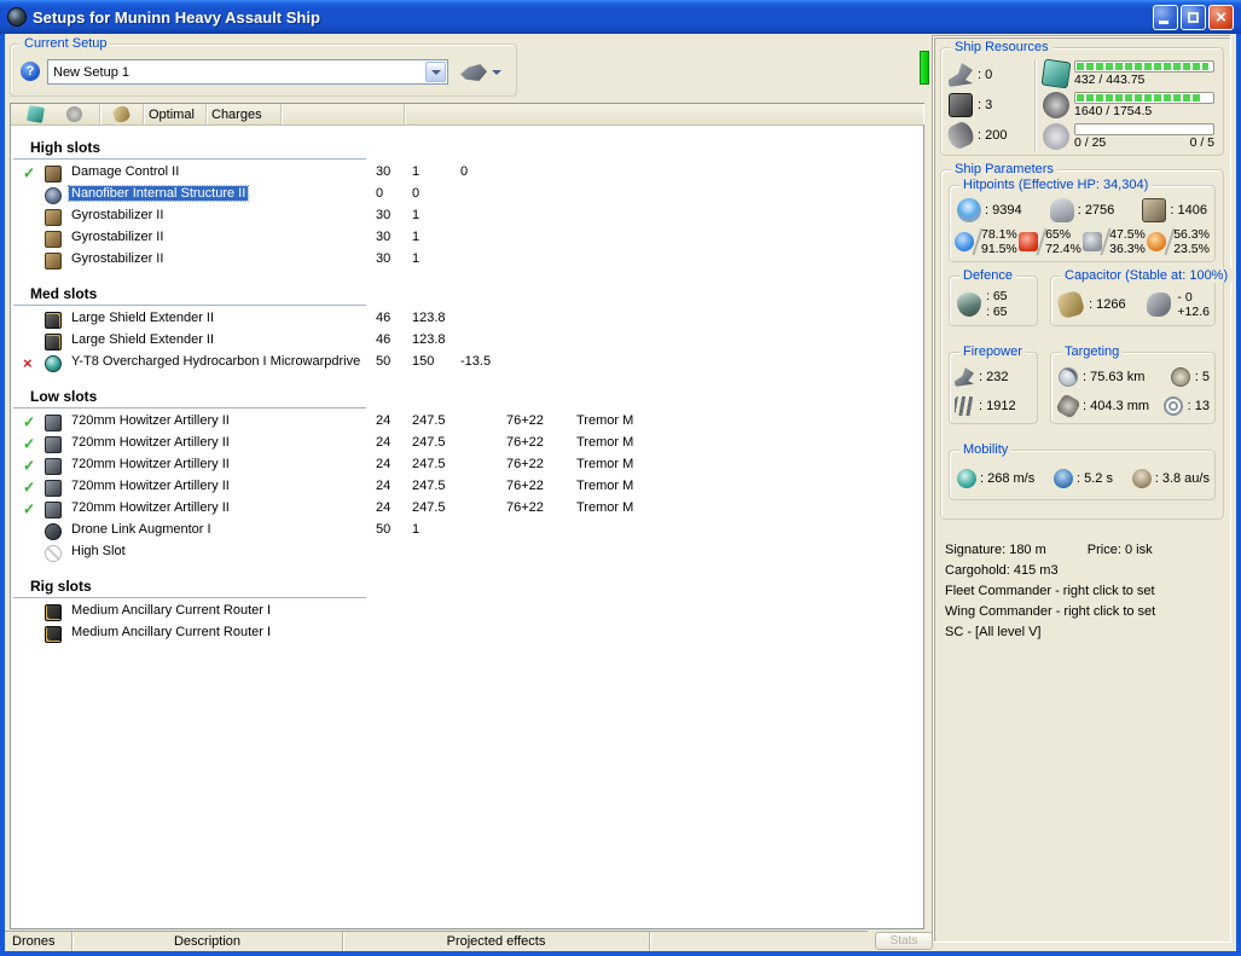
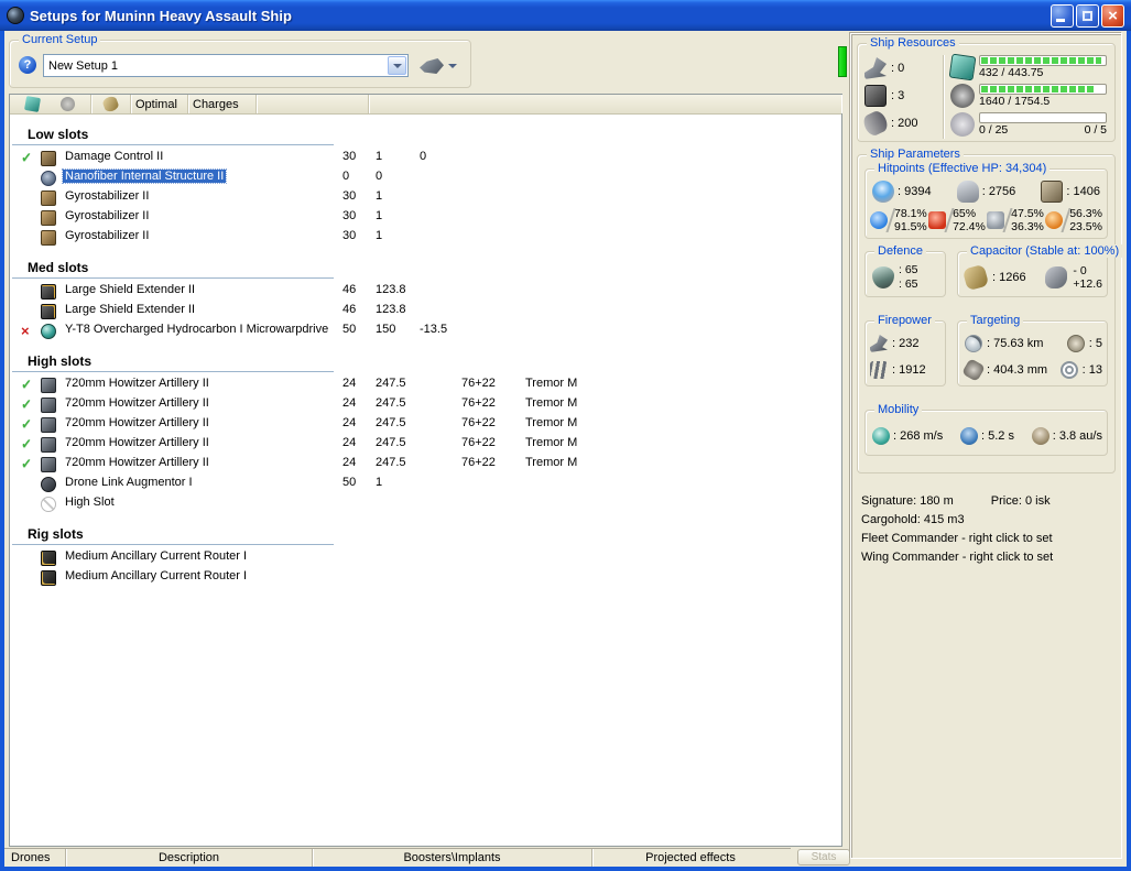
  Setups for Muninn Heavy Assault Ship
  ×
  Current Setup
  ?
  New Setup 1
  Optimal
  Charges
- High slots
+ Low slots
  ✓
  Damage Control II
  30
  1
  0
  Nanofiber Internal Structure II
  0
  0
  Gyrostabilizer II
  30
  1
  Gyrostabilizer II
  30
  1
  Gyrostabilizer II
  30
  1
  Med slots
  Large Shield Extender II
  46
  123.8
  Large Shield Extender II
  46
  123.8
  ×
  Y-T8 Overcharged Hydrocarbon I Microwarpdrive
  50
  150
  -13.5
- Low slots
+ High slots
  ✓
  720mm Howitzer Artillery II
  24
  247.5
  76+22
  Tremor M
  ✓
  720mm Howitzer Artillery II
  24
  247.5
  76+22
  Tremor M
  ✓
  720mm Howitzer Artillery II
  24
  247.5
  76+22
  Tremor M
  ✓
  720mm Howitzer Artillery II
  24
  247.5
  76+22
  Tremor M
  ✓
  720mm Howitzer Artillery II
  24
  247.5
  76+22
  Tremor M
  Drone Link Augmentor I
  50
  1
  High Slot
  Rig slots
  Medium Ancillary Current Router I
  Medium Ancillary Current Router I
  Drones
  Description
+ Boosters\Implants
  Projected effects
  Stats
  Ship Resources
  : 0
  : 3
  : 200
  432 / 443.75
  1640 / 1754.5
  0 / 25
  0 / 5
  Ship Parameters
  Hitpoints (Effective HP: 34,304)
  : 9394
  : 2756
  : 1406
  78.1%
  91.5%
  65%
  72.4%
  47.5%
  36.3%
  56.3%
  23.5%
  Defence
  : 65
  : 65
  Capacitor (Stable at: 100%)
  : 1266
  - 0
  +12.6
  Firepower
  : 232
  : 1912
  Targeting
  : 75.63 km
  : 5
  : 404.3 mm
  : 13
  Mobility
  : 268 m/s
  : 5.2 s
  : 3.8 au/s
  Signature: 180 m
  Price: 0 isk
  Cargohold: 415 m3
  Fleet Commander - right click to set
  Wing Commander - right click to set
- SC - [All level V]
